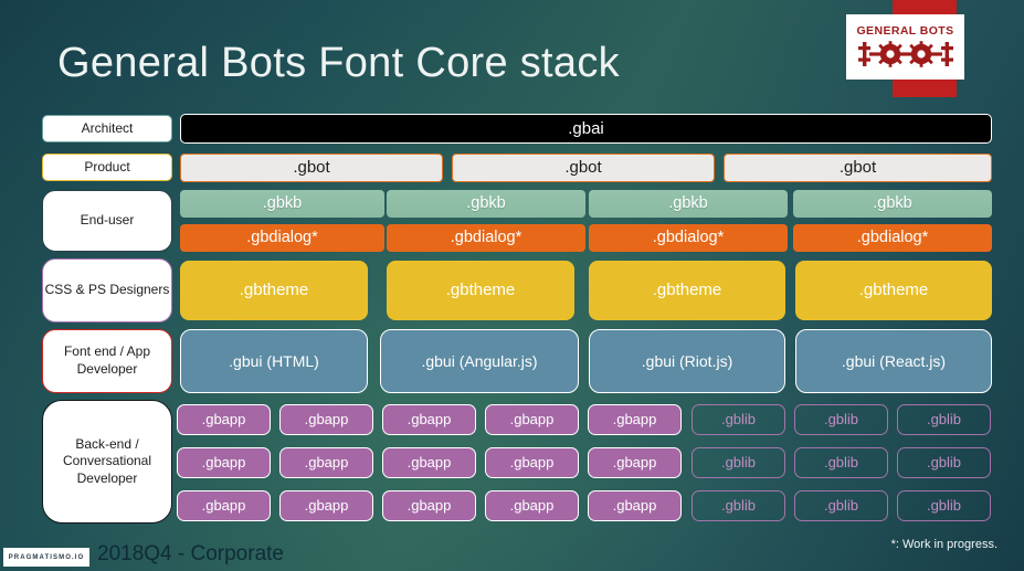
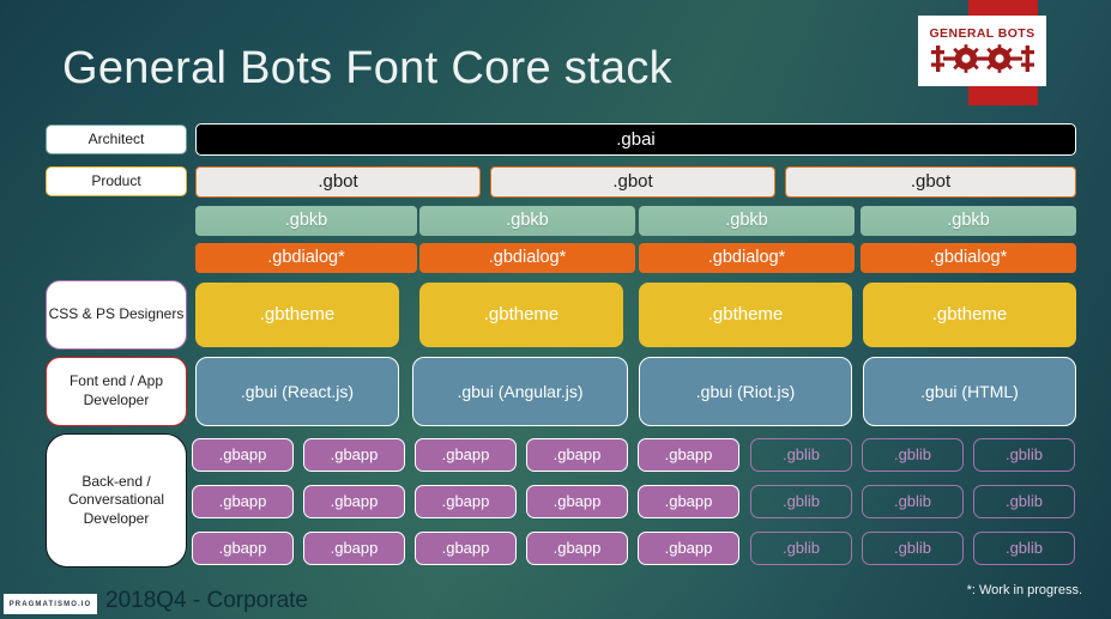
  GENERAL BOTS
  General Bots Font Core stack
  Architect
  Product
- End-user
  CSS & PS Designers
  Font end / App Developer
  Back-end / Conversational Developer
  .gbai
  .gbot
  .gbot
  .gbot
  .gbkb
  .gbkb
  .gbkb
  .gbkb
  .gbdialog*
  .gbdialog*
  .gbdialog*
  .gbdialog*
  .gbtheme
  .gbtheme
  .gbtheme
  .gbtheme
- .gbui (HTML)
+ .gbui (React.js)
  .gbui (Angular.js)
  .gbui (Riot.js)
- .gbui (React.js)
+ .gbui (HTML)
  .gbapp
  .gbapp
  .gbapp
  .gbapp
  .gbapp
  .gblib
  .gblib
  .gblib
  .gbapp
  .gbapp
  .gbapp
  .gbapp
  .gbapp
  .gblib
  .gblib
  .gblib
  .gbapp
  .gbapp
  .gbapp
  .gbapp
  .gbapp
  .gblib
  .gblib
  .gblib
  2018Q4 - Corporate
  *: Work in progress.
